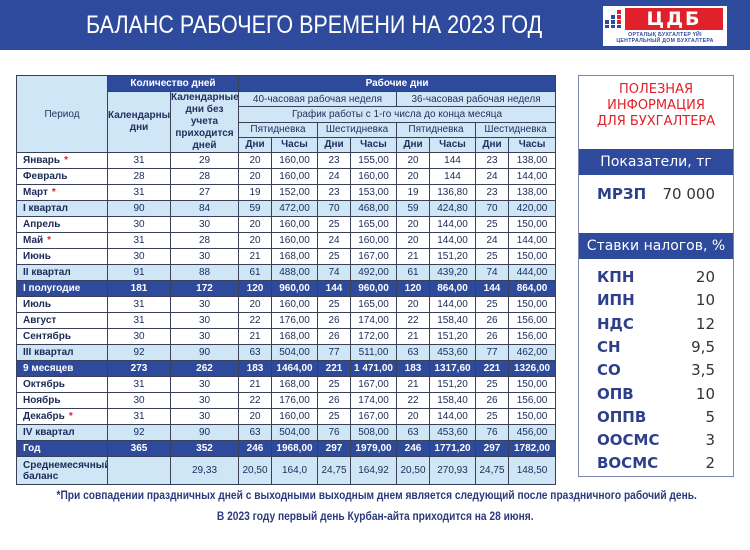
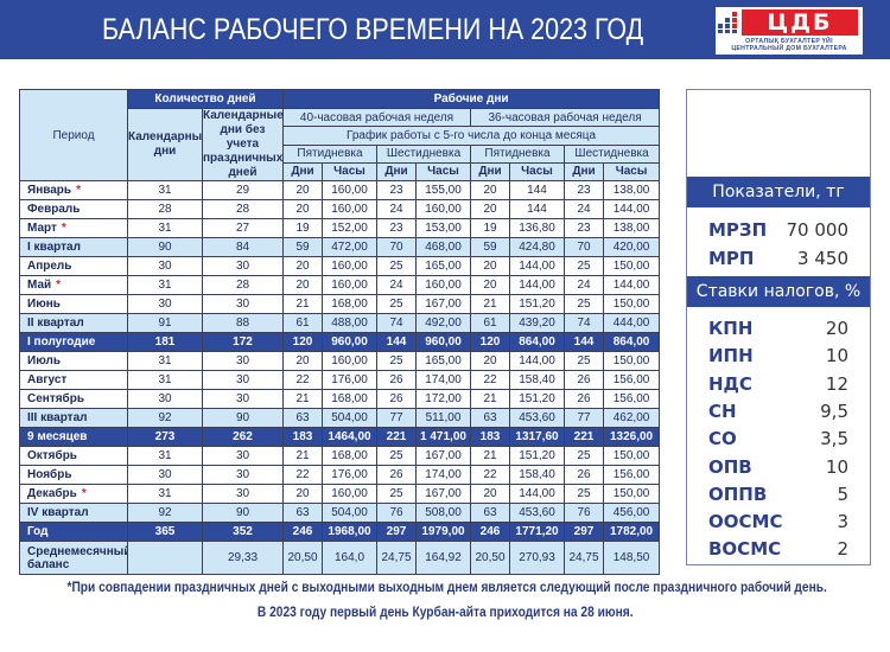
  БАЛАНС РАБОЧЕГО ВРЕМЕНИ НА 2023 ГОД
  ЦДБ
  Период	Количество дней	Рабочие дни
- Календарны дни	Календарные дни без учета приходится дней	40-часовая рабочая неделя	36-часовая рабочая неделя
+ Календарны дни	Календарные дни без учета праздничных дней	40-часовая рабочая неделя	36-часовая рабочая неделя
- График работы с 1-го числа до конца месяца
+ График работы с 5-го числа до конца месяца
  Пятидневка	Шестидневка	Пятидневка	Шестидневка
  Дни	Часы	Дни	Часы	Дни	Часы	Дни	Часы
  Январь *	31	29	20	160,00	23	155,00	20	144	23	138,00
  Февраль	28	28	20	160,00	24	160,00	20	144	24	144,00
  Март *	31	27	19	152,00	23	153,00	19	136,80	23	138,00
  I квартал	90	84	59	472,00	70	468,00	59	424,80	70	420,00
  Апрель	30	30	20	160,00	25	165,00	20	144,00	25	150,00
  Май *	31	28	20	160,00	24	160,00	20	144,00	24	144,00
  Июнь	30	30	21	168,00	25	167,00	21	151,20	25	150,00
  II квартал	91	88	61	488,00	74	492,00	61	439,20	74	444,00
  I полугодие	181	172	120	960,00	144	960,00	120	864,00	144	864,00
  Июль	31	30	20	160,00	25	165,00	20	144,00	25	150,00
  Август	31	30	22	176,00	26	174,00	22	158,40	26	156,00
  Сентябрь	30	30	21	168,00	26	172,00	21	151,20	26	156,00
  III квартал	92	90	63	504,00	77	511,00	63	453,60	77	462,00
  9 месяцев	273	262	183	1464,00	221	1 471,00	183	1317,60	221	1326,00
  Октябрь	31	30	21	168,00	25	167,00	21	151,20	25	150,00
  Ноябрь	30	30	22	176,00	26	174,00	22	158,40	26	156,00
  Декабрь *	31	30	20	160,00	25	167,00	20	144,00	25	150,00
  IV квартал	92	90	63	504,00	76	508,00	63	453,60	76	456,00
  Год	365	352	246	1968,00	297	1979,00	246	1771,20	297	1782,00
  Среднемесячны баланс		29,33	20,50	164,0	24,75	164,92	20,50	270,93	24,75	148,50
- ПОЛЕЗНАЯ
- ИНФОРМАЦИЯ
- ДЛЯ БУХГАЛТЕРА
  Показатели, тг
  МРЗП
  70 000
+ МРП
+ 3 450
  Ставки налогов, %
  КПН
  20
  ИПН
  10
  НДС
  12
  СН
  9,5
  СО
  3,5
  ОПВ
  10
  ОППВ
  5
  ООСМС
  3
  ВОСМС
  2
  *При совпадении праздничных дней с выходными выходным днем является следующий после праздничного рабочий день.
  В 2023 году первый день Курбан-айта приходится на 28 июня.
